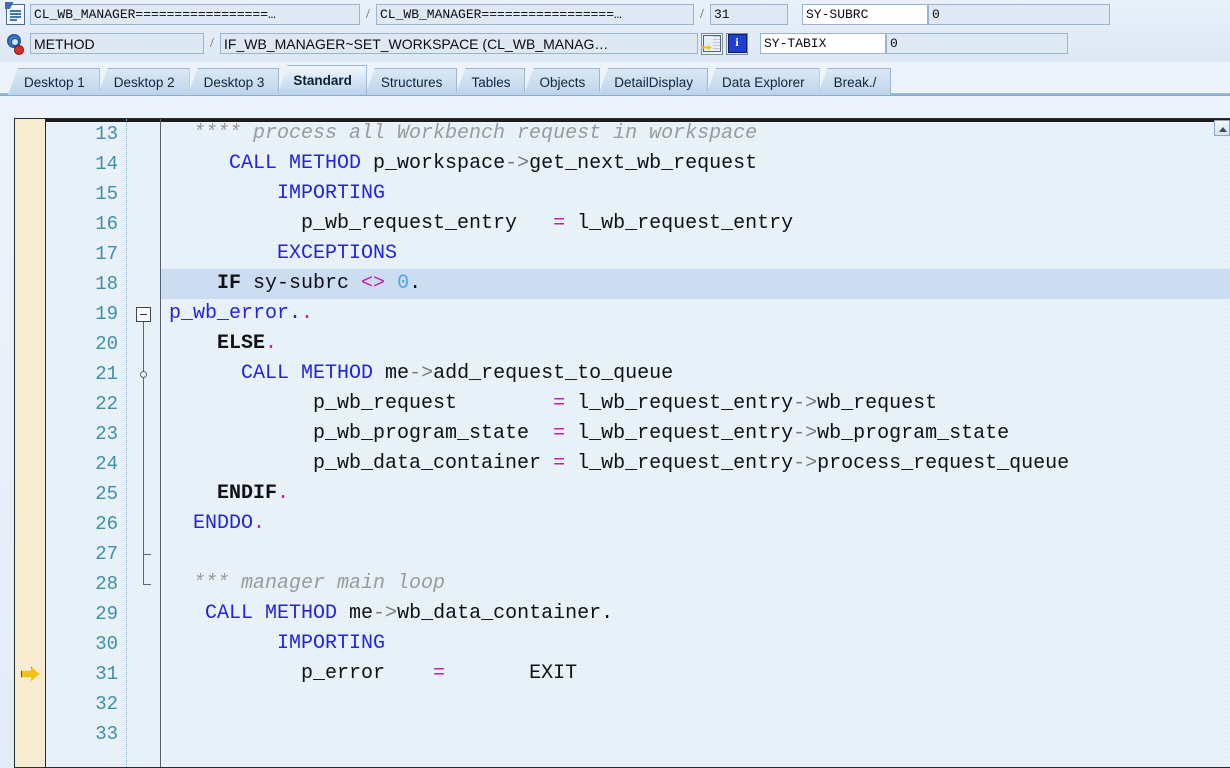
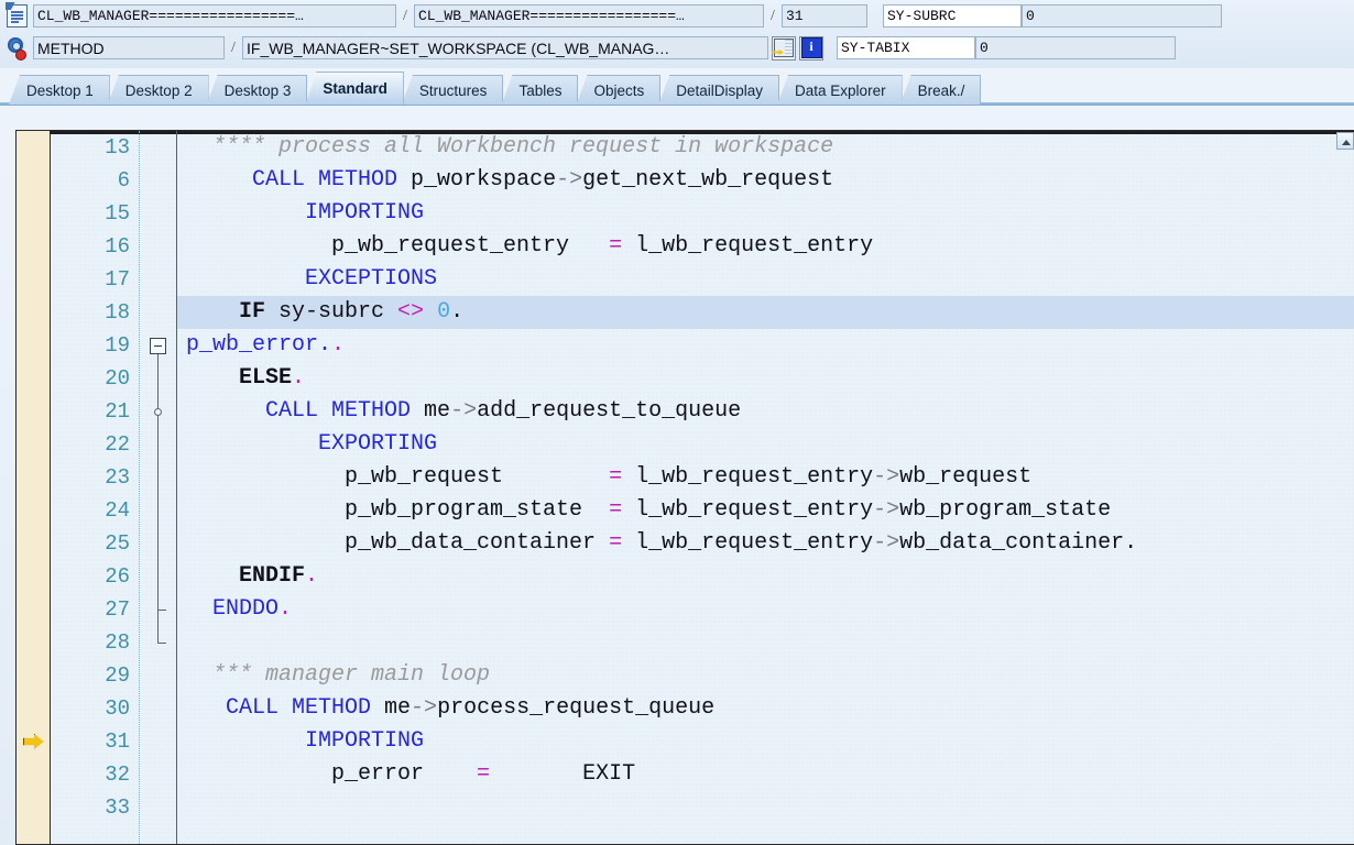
  CL_WB_MANAGER=================…
  /
  CL_WB_MANAGER=================…
  /
  31
  SY-SUBRC
  0
  METHOD
  /
  IF_WB_MANAGER~SET_WORKSPACE (CL_WB_MANAG…
  i
  SY-TABIX
  0
  Desktop 1
  Desktop 2
  Desktop 3
  Standard
  Structures
  Tables
  Objects
  DetailDisplay
  Data Explorer
  Break./
  13
- 14
+ 6
  15
  16
  17
  18
  19
  20
  21
  22
  23
  24
  25
  26
  27
  28
  29
  30
  31
  32
  33
  **** process all Workbench request in workspace
  CALL METHOD p_workspace->get_next_wb_request
  IMPORTING
  p_wb_request_entry = l_wb_request_entry
  EXCEPTIONS
  IF sy-subrc <> 0.
  p_wb_error..
  ELSE.
  CALL METHOD me->add_request_to_queue
+ EXPORTING
  p_wb_request = l_wb_request_entry->wb_request
  p_wb_program_state = l_wb_request_entry->wb_program_state
- p_wb_data_container = l_wb_request_entry->process_request_queue
+ p_wb_data_container = l_wb_request_entry->wb_data_container.
  ENDIF.
  ENDDO.
  *** manager main loop
- CALL METHOD me->wb_data_container.
+ CALL METHOD me->process_request_queue
  IMPORTING
  p_error = EXIT
